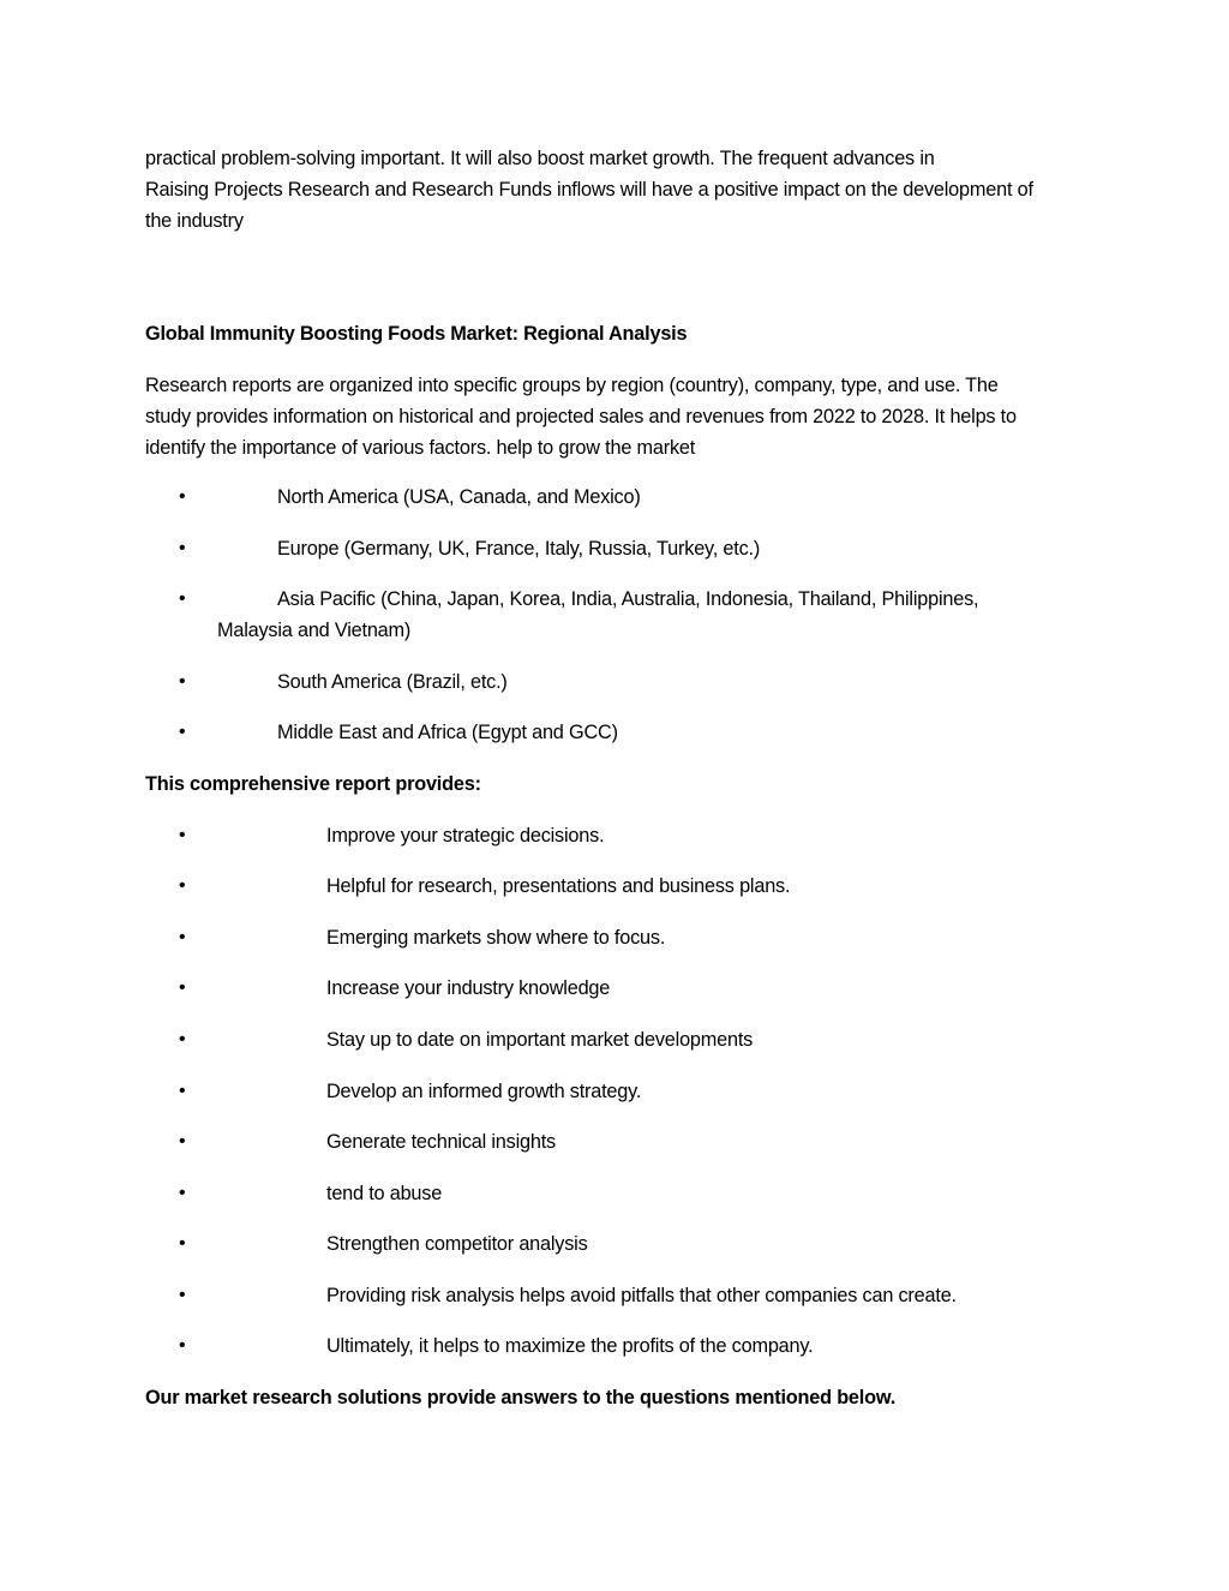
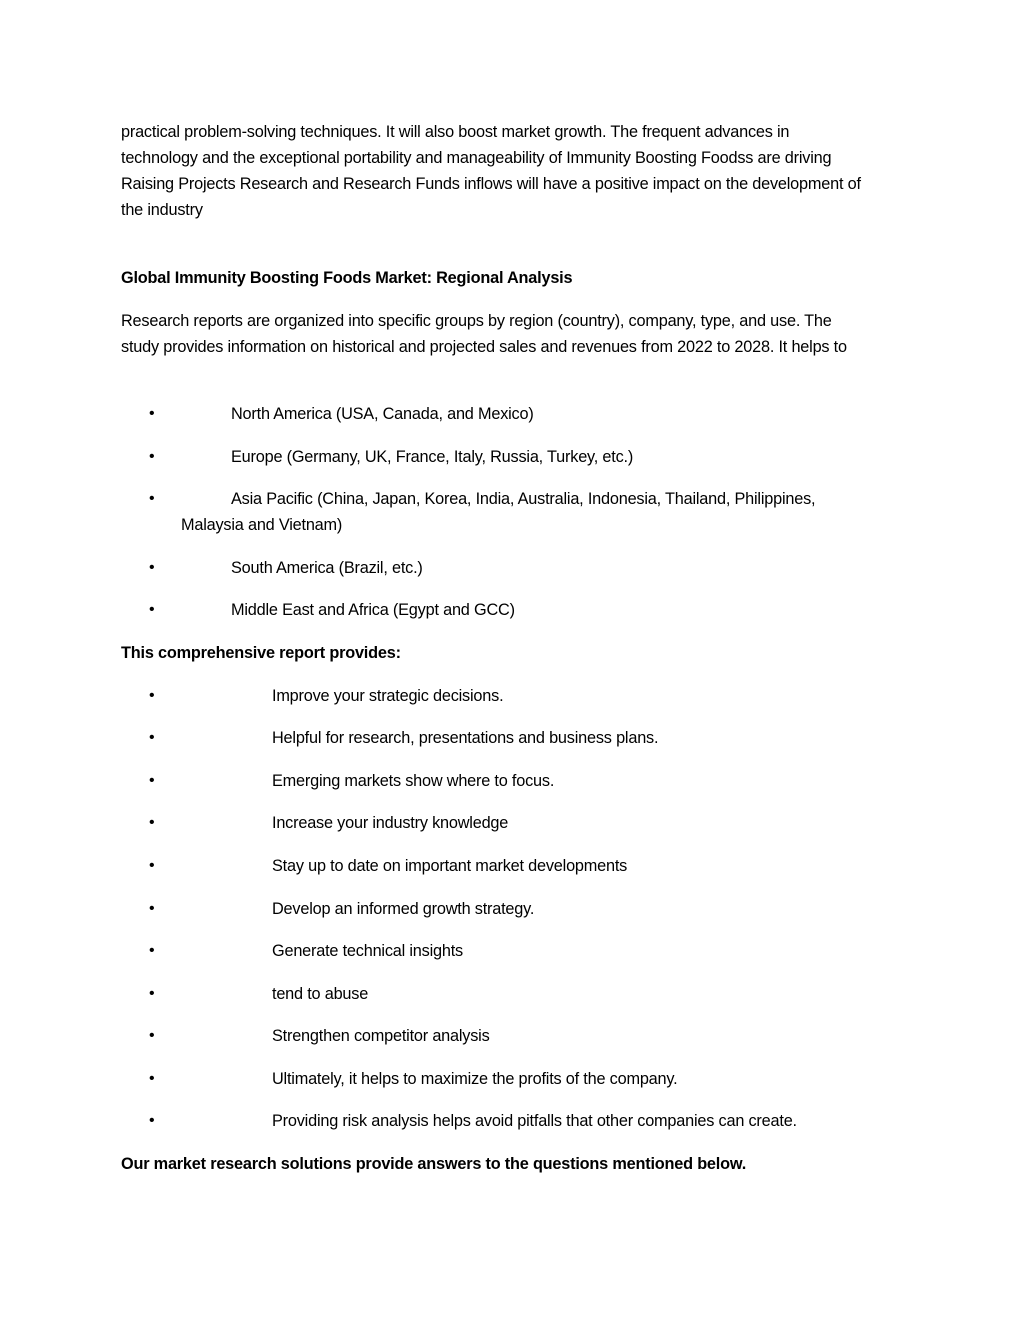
- practical problem-solving important. It will also boost market growth. The frequent advances in
+ practical problem-solving techniques. It will also boost market growth. The frequent advances in
+ technology and the exceptional portability and manageability of Immunity Boosting Foodss are driving
  Raising Projects Research and Research Funds inflows will have a positive impact on the development of
  the industry
  Global Immunity Boosting Foods Market: Regional Analysis
  Research reports are organized into specific groups by region (country), company, type, and use. The
  study provides information on historical and projected sales and revenues from 2022 to 2028. It helps to
- identify the importance of various factors. help to grow the market
  •
  North America (USA, Canada, and Mexico)
  •
  Europe (Germany, UK, France, Italy, Russia, Turkey, etc.)
  •
  Asia Pacific (China, Japan, Korea, India, Australia, Indonesia, Thailand, Philippines,
  Malaysia and Vietnam)
  •
  South America (Brazil, etc.)
  •
  Middle East and Africa (Egypt and GCC)
  This comprehensive report provides:
  •
  Improve your strategic decisions.
  •
  Helpful for research, presentations and business plans.
  •
  Emerging markets show where to focus.
  •
  Increase your industry knowledge
  •
  Stay up to date on important market developments
  •
  Develop an informed growth strategy.
  •
  Generate technical insights
  •
  tend to abuse
  •
  Strengthen competitor analysis
  •
- Providing risk analysis helps avoid pitfalls that other companies can create.
+ Ultimately, it helps to maximize the profits of the company.
  •
- Ultimately, it helps to maximize the profits of the company.
+ Providing risk analysis helps avoid pitfalls that other companies can create.
  Our market research solutions provide answers to the questions mentioned below.
